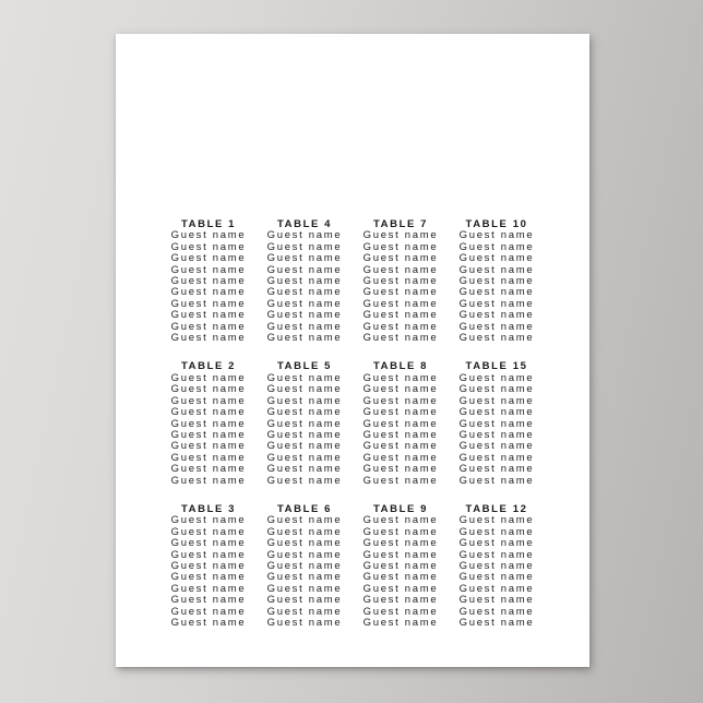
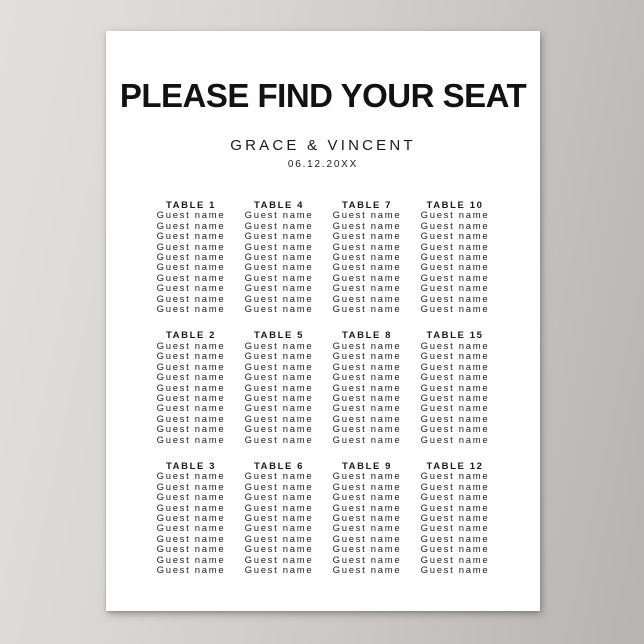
+ PLEASE FIND YOUR SEAT
+ GRACE & VINCENT
+ 06.12.20XX
  TABLE 1
  Guest name
  Guest name
  Guest name
  Guest name
  Guest name
  Guest name
  Guest name
  Guest name
  Guest name
  Guest name
  TABLE 2
  Guest name
  Guest name
  Guest name
  Guest name
  Guest name
  Guest name
  Guest name
  Guest name
  Guest name
  Guest name
  TABLE 3
  Guest name
  Guest name
  Guest name
  Guest name
  Guest name
  Guest name
  Guest name
  Guest name
  Guest name
  Guest name
  TABLE 4
  Guest name
  Guest name
  Guest name
  Guest name
  Guest name
  Guest name
  Guest name
  Guest name
  Guest name
  Guest name
  TABLE 5
  Guest name
  Guest name
  Guest name
  Guest name
  Guest name
  Guest name
  Guest name
  Guest name
  Guest name
  Guest name
  TABLE 6
  Guest name
  Guest name
  Guest name
  Guest name
  Guest name
  Guest name
  Guest name
  Guest name
  Guest name
  Guest name
  TABLE 7
  Guest name
  Guest name
  Guest name
  Guest name
  Guest name
  Guest name
  Guest name
  Guest name
  Guest name
  Guest name
  TABLE 8
  Guest name
  Guest name
  Guest name
  Guest name
  Guest name
  Guest name
  Guest name
  Guest name
  Guest name
  Guest name
  TABLE 9
  Guest name
  Guest name
  Guest name
  Guest name
  Guest name
  Guest name
  Guest name
  Guest name
  Guest name
  Guest name
  TABLE 10
  Guest name
  Guest name
  Guest name
  Guest name
  Guest name
  Guest name
  Guest name
  Guest name
  Guest name
  Guest name
  TABLE 15
  Guest name
  Guest name
  Guest name
  Guest name
  Guest name
  Guest name
  Guest name
  Guest name
  Guest name
  Guest name
  TABLE 12
  Guest name
  Guest name
  Guest name
  Guest name
  Guest name
  Guest name
  Guest name
  Guest name
  Guest name
  Guest name
